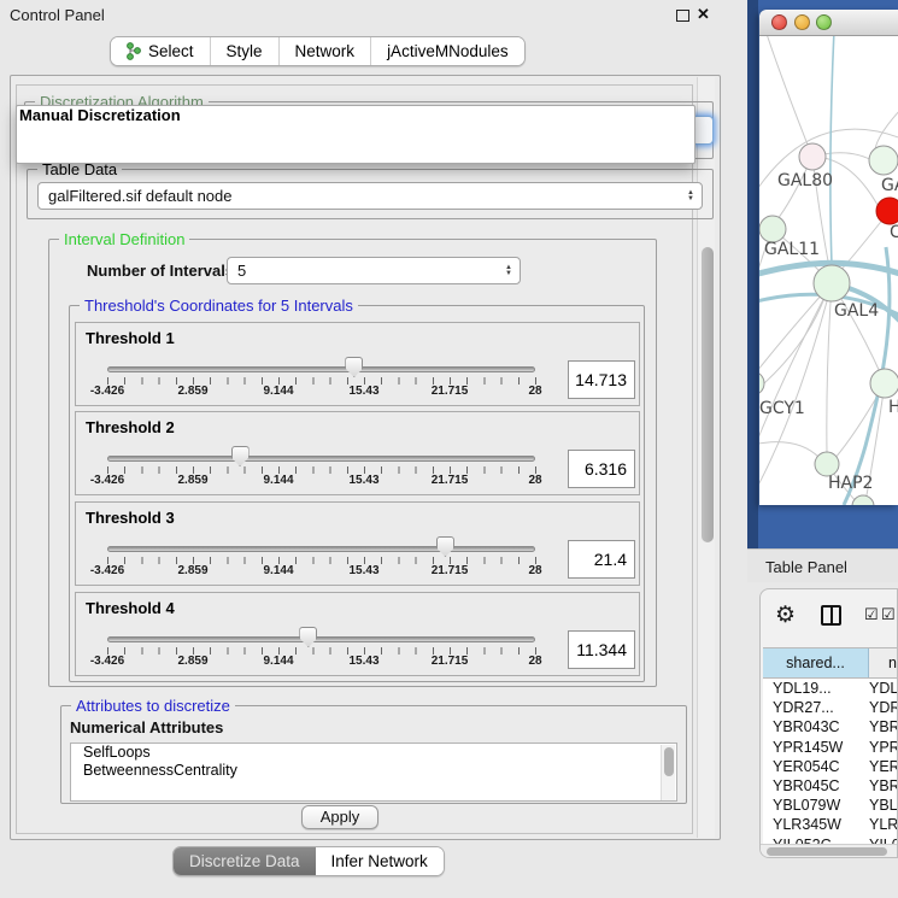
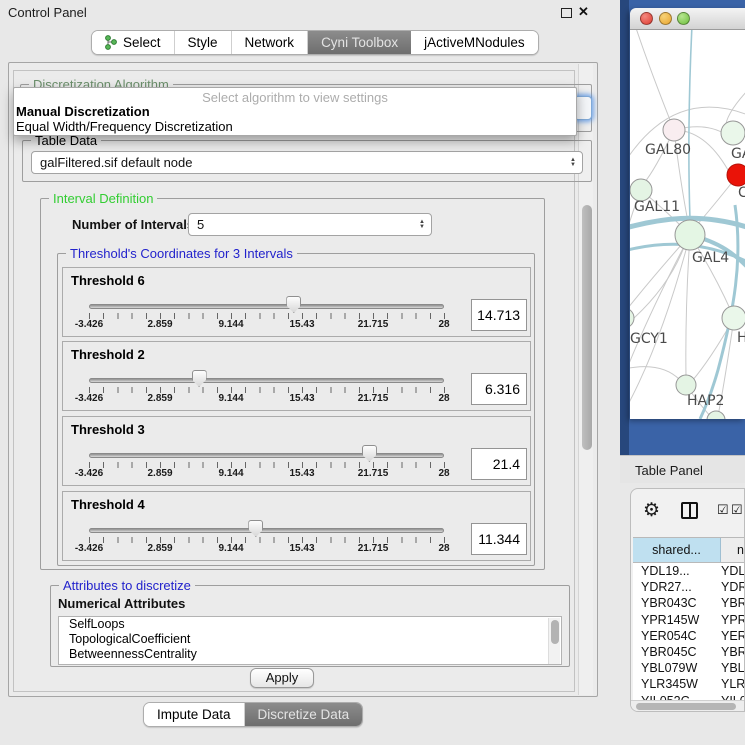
  Control Panel
  ✕
  Select
  Style
  Network
+ Cyni Toolbox
  jActiveMNodules
  Discretization Algorithm
+ Select algorithm to view settings
  Manual Discretization
+ Equal Width/Frequency Discretization
  Table Data
  galFiltered.sif default node
  Interval Definition
  Number of Interval
  5
- Threshold's Coordinates for 5 Intervals
+ Threshold's Coordinates for 3 Intervals
- Threshold 1
+ Threshold 6
  -3.426
  2.859
  9.144
  15.43
  21.715
  28
  14.713
  Threshold 2
  -3.426
  2.859
  9.144
  15.43
  21.715
  28
  6.316
  Threshold 3
  -3.426
  2.859
  9.144
  15.43
  21.715
  28
  21.4
  Threshold 4
  -3.426
  2.859
  9.144
  15.43
  21.715
  28
  11.344
  Attributes to discretize
  Numerical Attributes
  SelfLoops
+ TopologicalCoefficient
  BetweennessCentrality
  Apply
+ Impute Data
  Discretize Data
- Infer Network
  GAL80
  C
  GAL11
  GAL4
  GCY1
  H
  HAP2
  Table Panel
  ⚙
  ☑
  ☑
  shared...
  n
  YDL19...
  YDL
  YDR27...
  YDR
  YBR043C
  YBR
  YPR145W
  YPR
  YER054C
  YER
  YBR045C
  YBR
  YBL079W
  YBL
  YLR345W
  YLR
